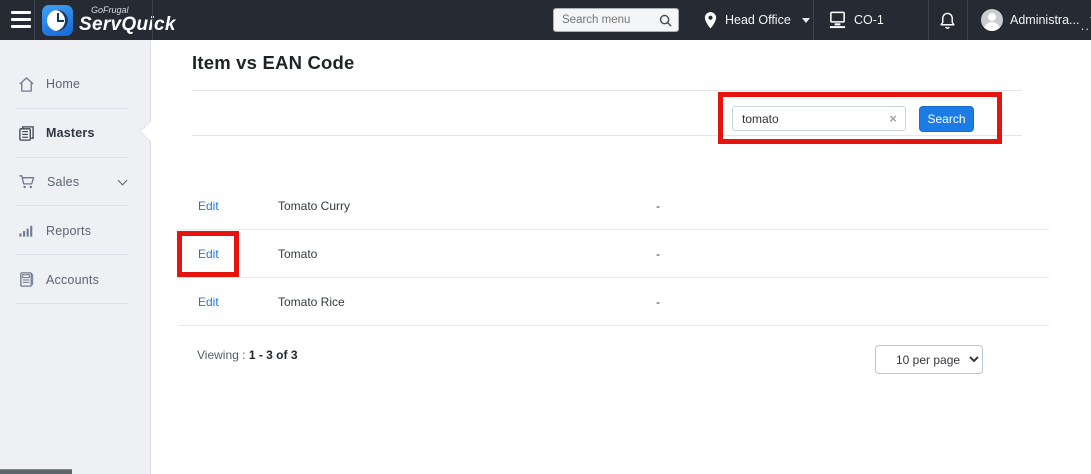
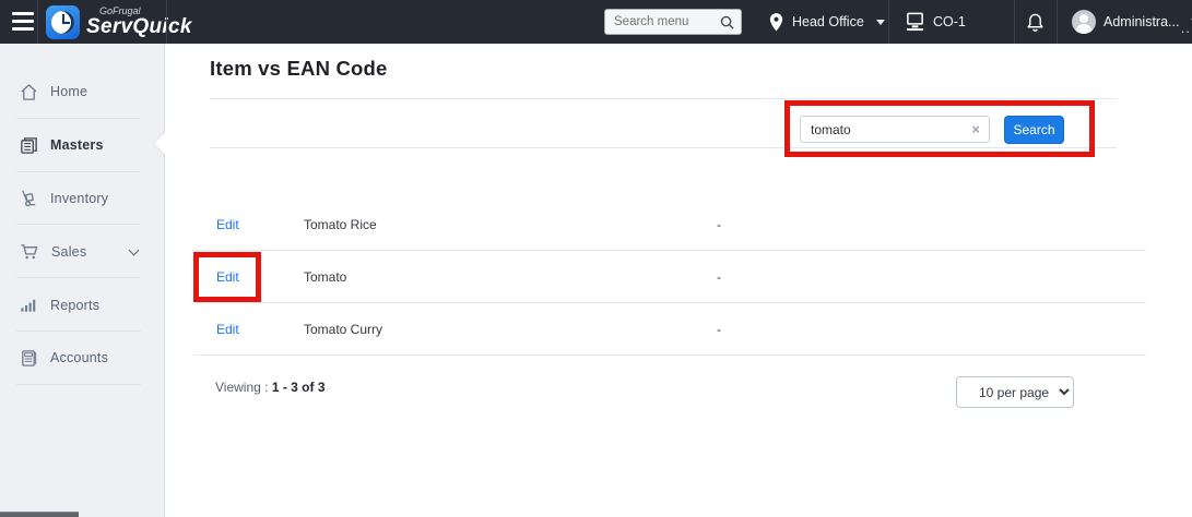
  GoFrugal
  ServQuck
  Search menu
  Head Office
  CO-1
  Administra...
  ..
  Home
  Masters
+ Inventory
  Sales
  Reports
  Accounts
  Item vs EAN Code
  tomato
  ×
  Search
  Edit
- Tomato Curry
+ Tomato Rice
  -
  Edit
  Tomato
  -
  Edit
- Tomato Rice
+ Tomato Curry
  -
  Viewing : 1 - 3 of 3
  10 per page
